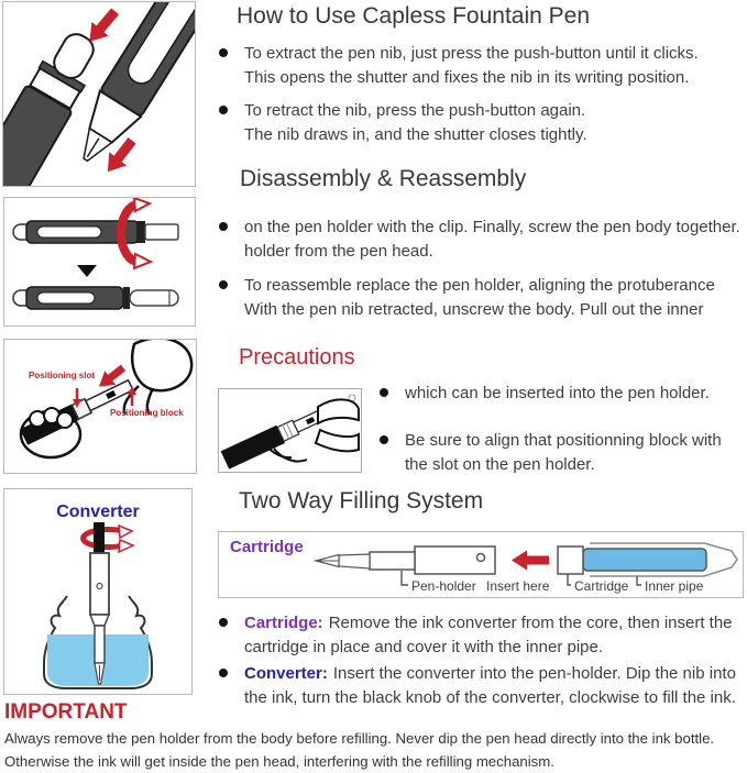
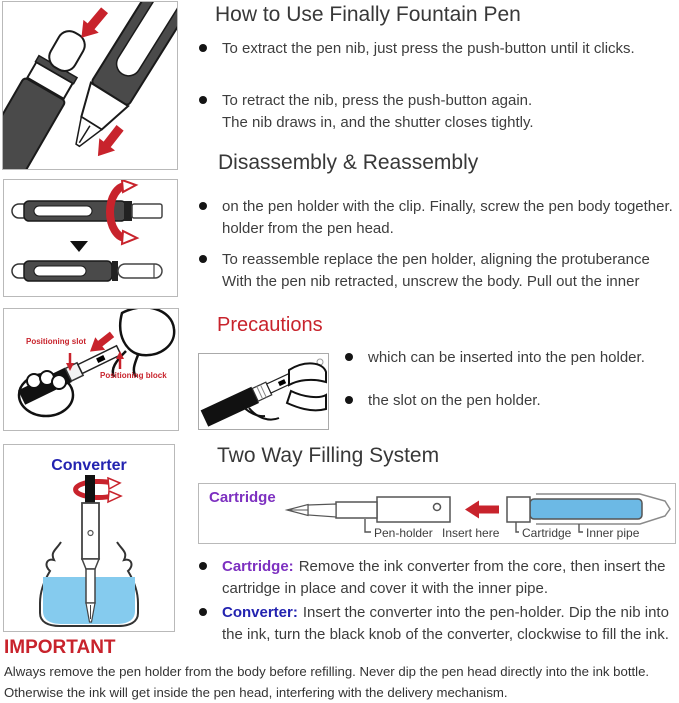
  Positioning slot
  Positioning block
  Converter
- How to Use Capless Fountain Pen
+ How to Use Finally Fountain Pen
  To extract the pen nib, just press the push-button until it clicks.
- This opens the shutter and fixes the nib in its writing position.
  To retract the nib, press the push-button again.
  The nib draws in, and the shutter closes tightly.
  Disassembly & Reassembly
  on the pen holder with the clip. Finally, screw the pen body together.
  holder from the pen head.
  To reassemble replace the pen holder, aligning the protuberance
  With the pen nib retracted, unscrew the body. Pull out the inner
  Precautions
  which can be inserted into the pen holder.
- Be sure to align that positionning block with
  the slot on the pen holder.
  Two Way Filling System
  Cartridge
  Pen-holder
  Insert here
  Cartridge
  Inner pipe
  Cartridge: Remove the ink converter from the core, then insert the
  cartridge in place and cover it with the inner pipe.
  Converter: Insert the converter into the pen-holder. Dip the nib into
  the ink, turn the black knob of the converter, clockwise to fill the ink.
  IMPORTANT
  Always remove the pen holder from the body before refilling. Never dip the pen head directly into the ink bottle.
- Otherwise the ink will get inside the pen head, interfering with the refilling mechanism.
+ Otherwise the ink will get inside the pen head, interfering with the delivery mechanism.
